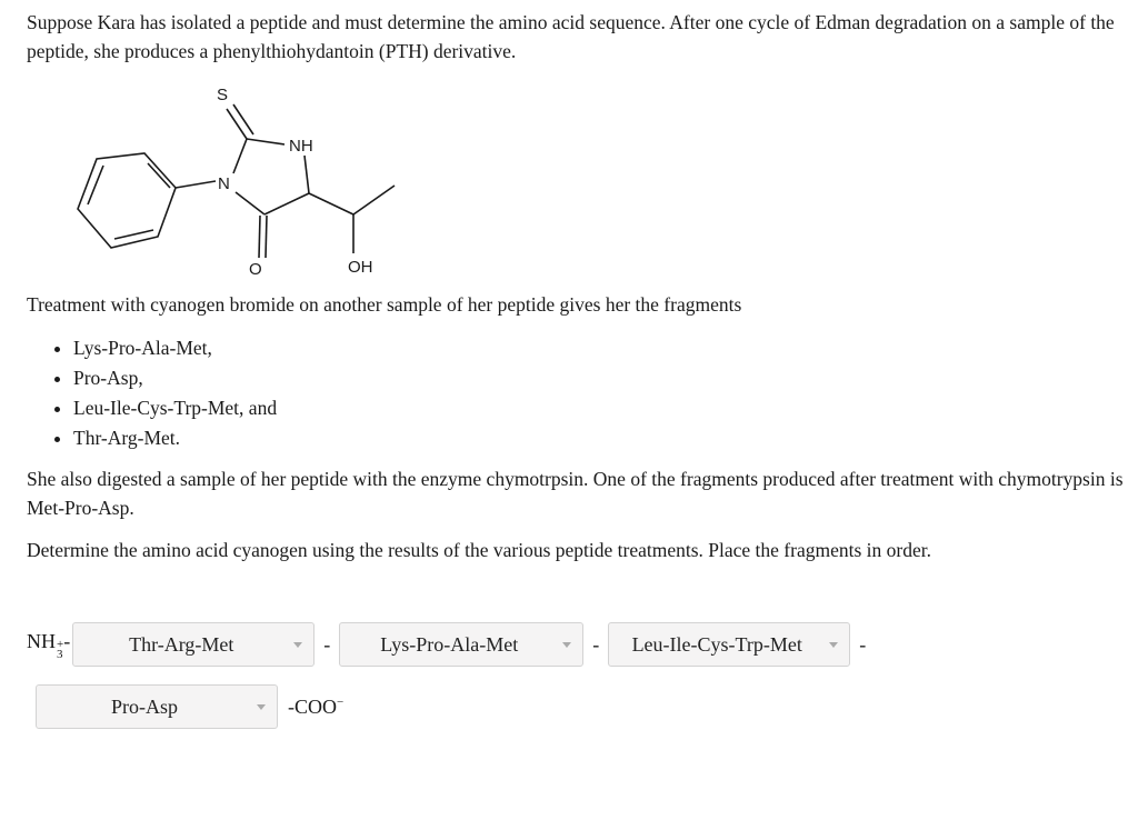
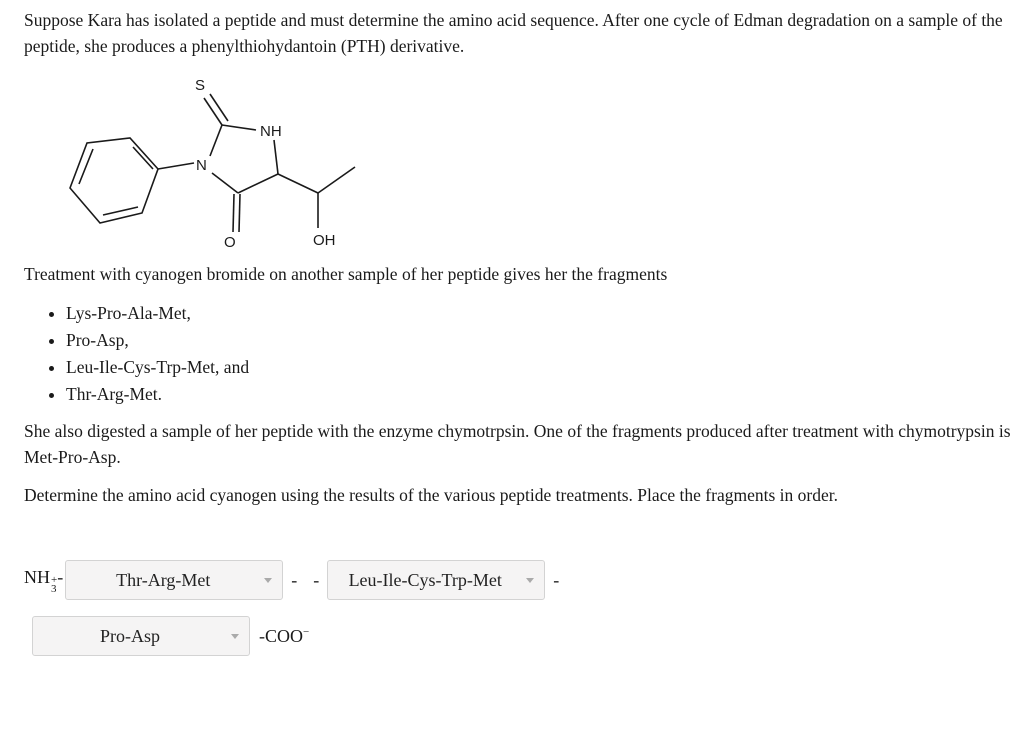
  Suppose Kara has isolated a peptide and must determine the amino acid sequence. After one cycle of Edman degradation on a sample of the peptide, she produces a phenylthiohydantoin (PTH) derivative.
  S
  NH
  N
  O
  OH
  Treatment with cyanogen bromide on another sample of her peptide gives her the fragments
  Lys-Pro-Ala-Met,
  Pro-Asp,
  Leu-Ile-Cys-Trp-Met, and
  Thr-Arg-Met.
  She also digested a sample of her peptide with the enzyme chymotrpsin. One of the fragments produced after treatment with chymotrypsin is Met-Pro-Asp.
  Determine the amino acid cyanogen using the results of the various peptide treatments. Place the fragments in order.
  NH
  +
  3
  -
  Thr-Arg-Met
  -
- Lys-Pro-Ala-Met
  -
  Leu-Ile-Cys-Trp-Met
  -
  Pro-Asp
  -COO−
